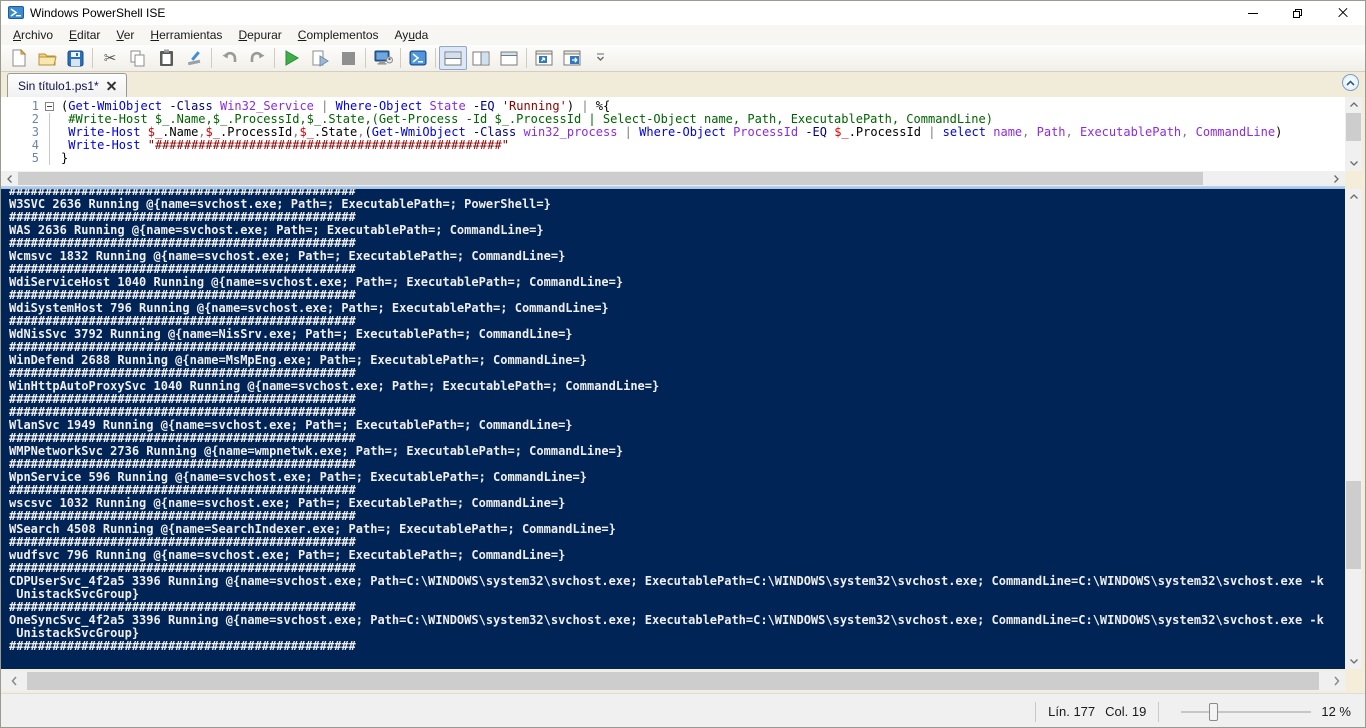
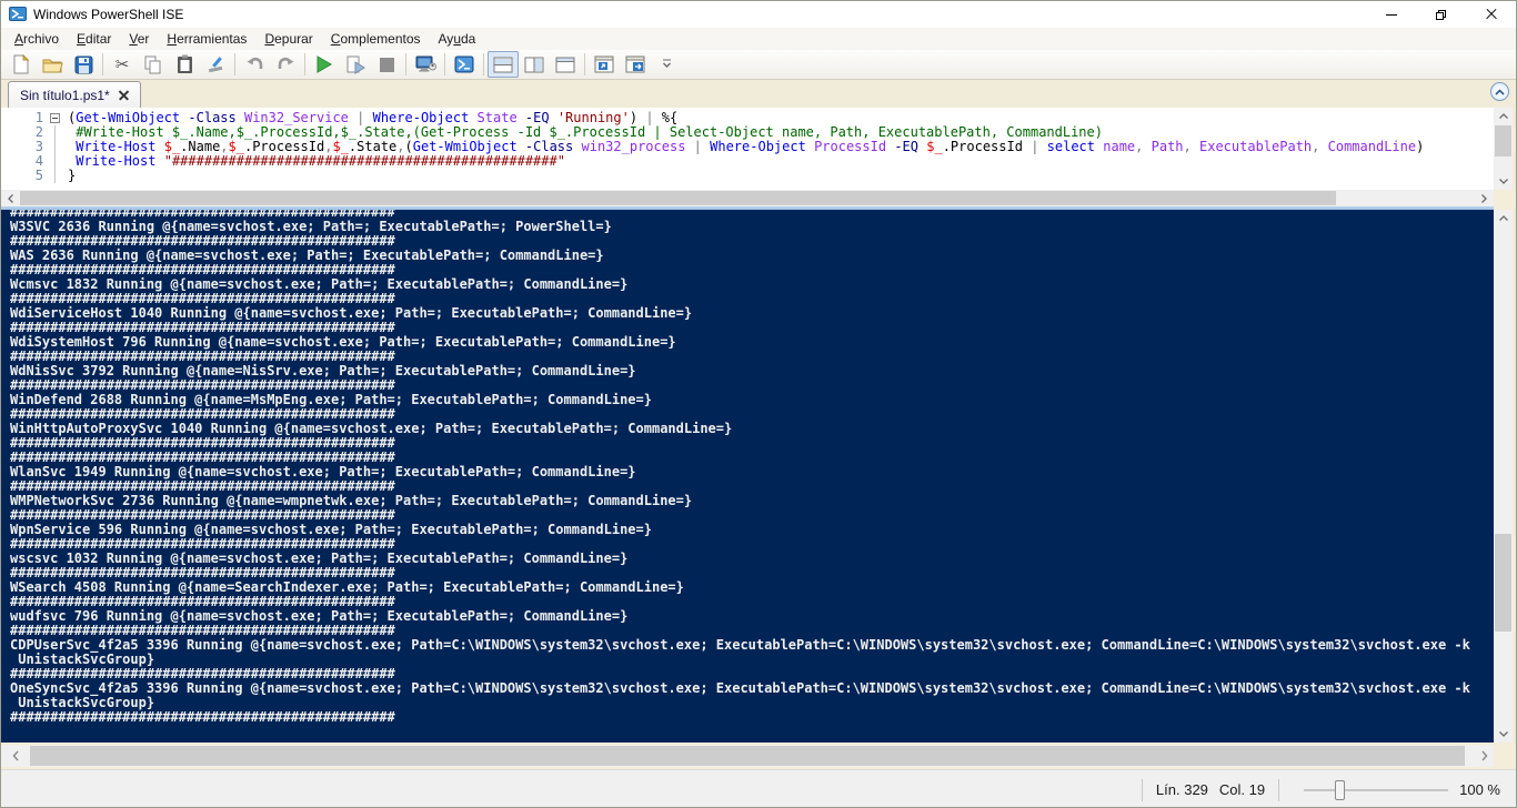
  Windows PowerShell ISE
  Archivo
  Editar
  Ver
  Herramientas
  Depurar
  Complementos
  Ayuda
  ✂
  Sin título1.ps1*
  1
  2
  3
  4
  5
  (Get-WmiObject -Class Win32_Service | Where-Object State -EQ 'Running') | %{
  #Write-Host $_.Name,$_.ProcessId,$_.State,(Get-Process -Id $_.ProcessId | Select-Object name, Path, ExecutablePath, CommandLine)
  Write-Host $_.Name,$_.ProcessId,$_.State,(Get-WmiObject -Class win32_process | Where-Object ProcessId -EQ $_.ProcessId | select name, Path, ExecutablePath, CommandLine)
  Write-Host "################################################"
  }
  ################################################
  W3SVC 2636 Running @{name=svchost.exe; Path=; ExecutablePath=; PowerShell=}
  ################################################
  WAS 2636 Running @{name=svchost.exe; Path=; ExecutablePath=; CommandLine=}
  ################################################
  Wcmsvc 1832 Running @{name=svchost.exe; Path=; ExecutablePath=; CommandLine=}
  ################################################
  WdiServiceHost 1040 Running @{name=svchost.exe; Path=; ExecutablePath=; CommandLine=}
  ################################################
  WdiSystemHost 796 Running @{name=svchost.exe; Path=; ExecutablePath=; CommandLine=}
  ################################################
  WdNisSvc 3792 Running @{name=NisSrv.exe; Path=; ExecutablePath=; CommandLine=}
  ################################################
  WinDefend 2688 Running @{name=MsMpEng.exe; Path=; ExecutablePath=; CommandLine=}
  ################################################
  WinHttpAutoProxySvc 1040 Running @{name=svchost.exe; Path=; ExecutablePath=; CommandLine=}
  ################################################
  ################################################
  WlanSvc 1949 Running @{name=svchost.exe; Path=; ExecutablePath=; CommandLine=}
  ################################################
  WMPNetworkSvc 2736 Running @{name=wmpnetwk.exe; Path=; ExecutablePath=; CommandLine=}
  ################################################
  WpnService 596 Running @{name=svchost.exe; Path=; ExecutablePath=; CommandLine=}
  ################################################
  wscsvc 1032 Running @{name=svchost.exe; Path=; ExecutablePath=; CommandLine=}
  ################################################
  WSearch 4508 Running @{name=SearchIndexer.exe; Path=; ExecutablePath=; CommandLine=}
  ################################################
  wudfsvc 796 Running @{name=svchost.exe; Path=; ExecutablePath=; CommandLine=}
  ################################################
  CDPUserSvc_4f2a5 3396 Running @{name=svchost.exe; Path=C:\WINDOWS\system32\svchost.exe; ExecutablePath=C:\WINDOWS\system32\svchost.exe; CommandLine=C:\WINDOWS\system32\svchost.exe -k
  UnistackSvcGroup}
  ################################################
  OneSyncSvc_4f2a5 3396 Running @{name=svchost.exe; Path=C:\WINDOWS\system32\svchost.exe; ExecutablePath=C:\WINDOWS\system32\svchost.exe; CommandLine=C:\WINDOWS\system32\svchost.exe -k
  UnistackSvcGroup}
  ################################################
- Lín. 177
+ Lín. 329
  Col. 19
- 12 %
+ 100 %
